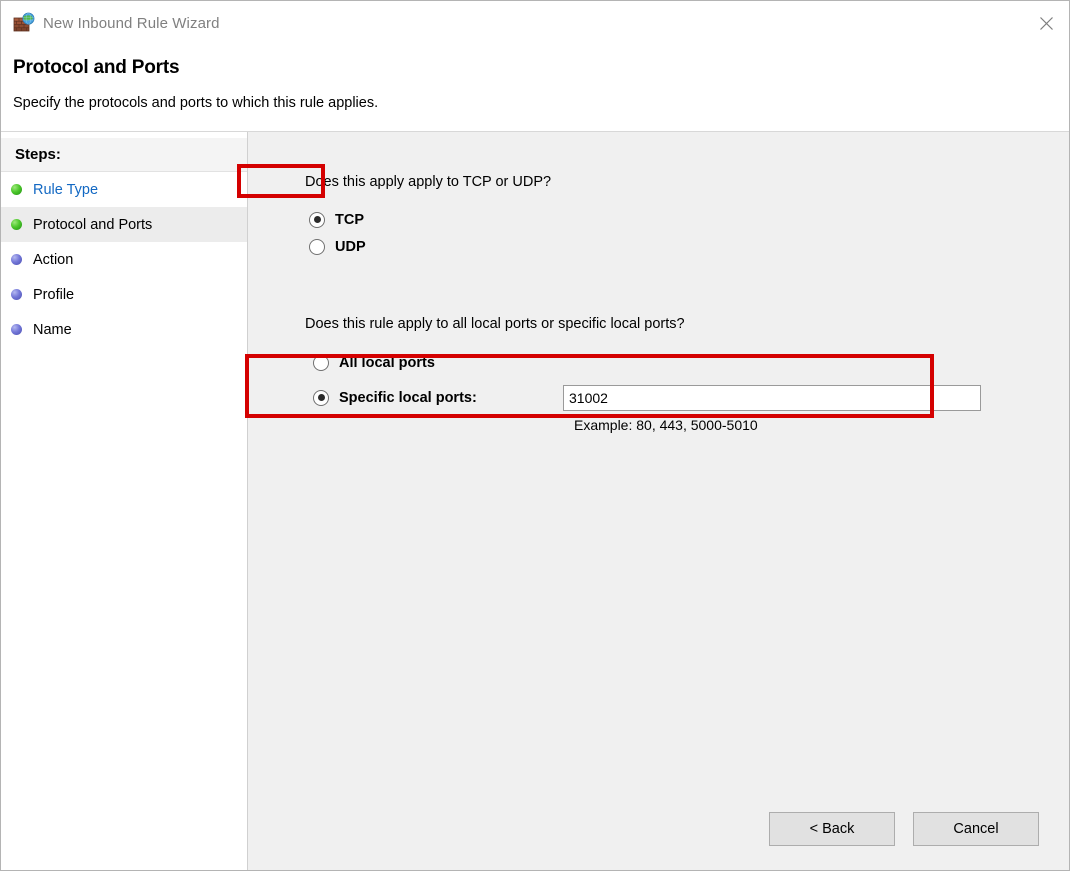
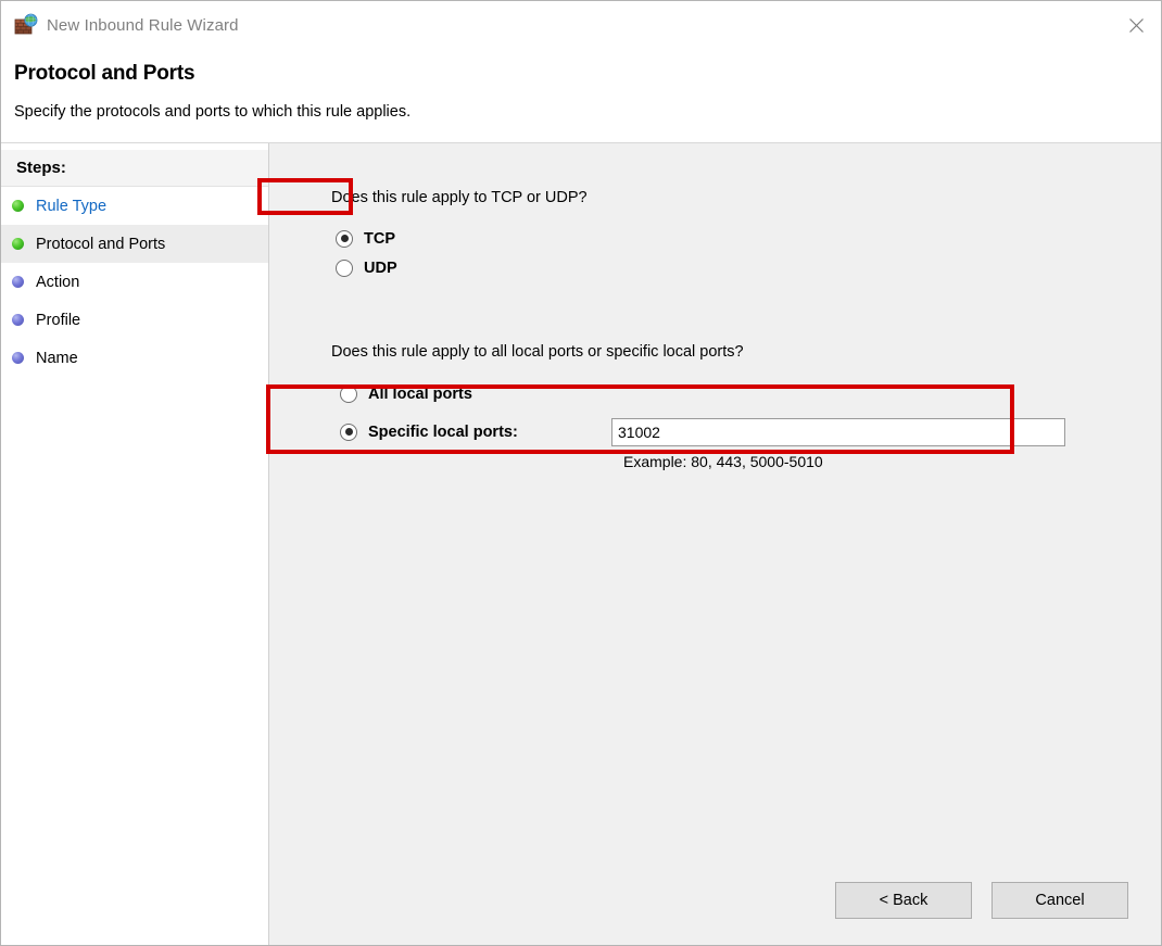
  New Inbound Rule Wizard
  Protocol and Ports
  Specify the protocols and ports to which this rule applies.
  Steps:
  Rule Type
  Protocol and Ports
  Action
  Profile
  Name
- Does this apply apply to TCP or UDP?
+ Does this rule apply to TCP or UDP?
  TCP
  UDP
  Does this rule apply to all local ports or specific local ports?
  All local ports
  Specific local ports:
  31002
  Example: 80, 443, 5000-5010
  < Back
  Cancel
